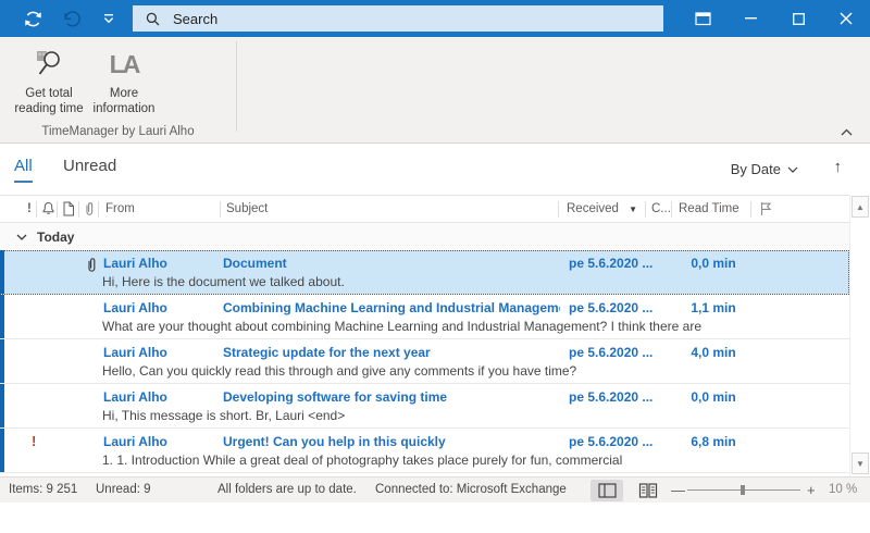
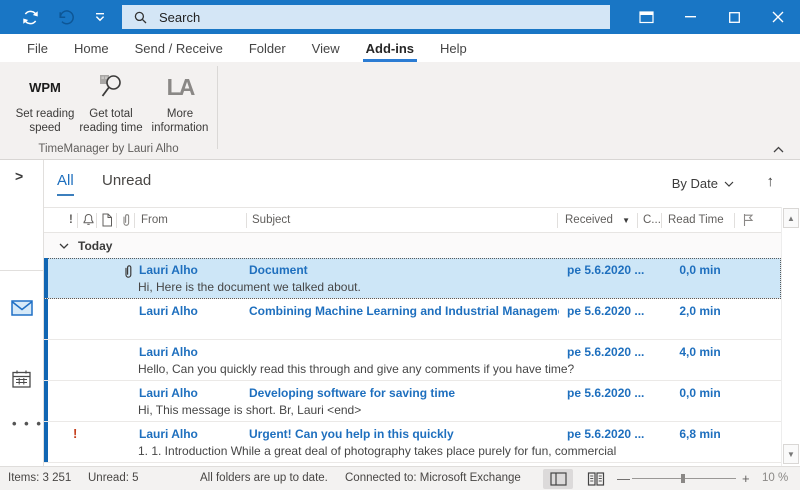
  Search
+ File
+ Home
+ Send / Receive
+ Folder
+ View
+ Add-ins
+ Help
+ WPM
+ Set reading
+ speed
  Get total
  reading time
  LA
  More
  information
  TimeManager by Lauri Alho
+ >
+ • • •
  All
  Unread
  By Date
  ↑
  !
  From
  Subject
  Received ▼
  C...
  Read Time
  Today
  Lauri Alho
  Document
  pe 5.6.2020 ...
  0,0 min
  Hi, Here is the document we talked about.
  Lauri Alho
  Combining Machine Learning and Industrial Managem
  pe 5.6.2020 ...
- 1,1 min
+ 2,0 min
- What are your thought about combining Machine Learning and Industrial Management? I think there are
  Lauri Alho
- Strategic update for the next year
  pe 5.6.2020 ...
  4,0 min
  Hello, Can you quickly read this through and give any comments if you have time?
  Lauri Alho
  Developing software for saving time
  pe 5.6.2020 ...
  0,0 min
  Hi, This message is short. Br, Lauri <end>
  !
  Lauri Alho
  Urgent! Can you help in this quickly
  pe 5.6.2020 ...
  6,8 min
  1. 1. Introduction While a great deal of photography takes place purely for fun, commercial
  ▲
  ▼
- Items: 9 251
+ Items: 3 251
- Unread: 9
+ Unread: 5
  All folders are up to date.
  Connected to: Microsoft Exchange
  —
  +
  10 %
